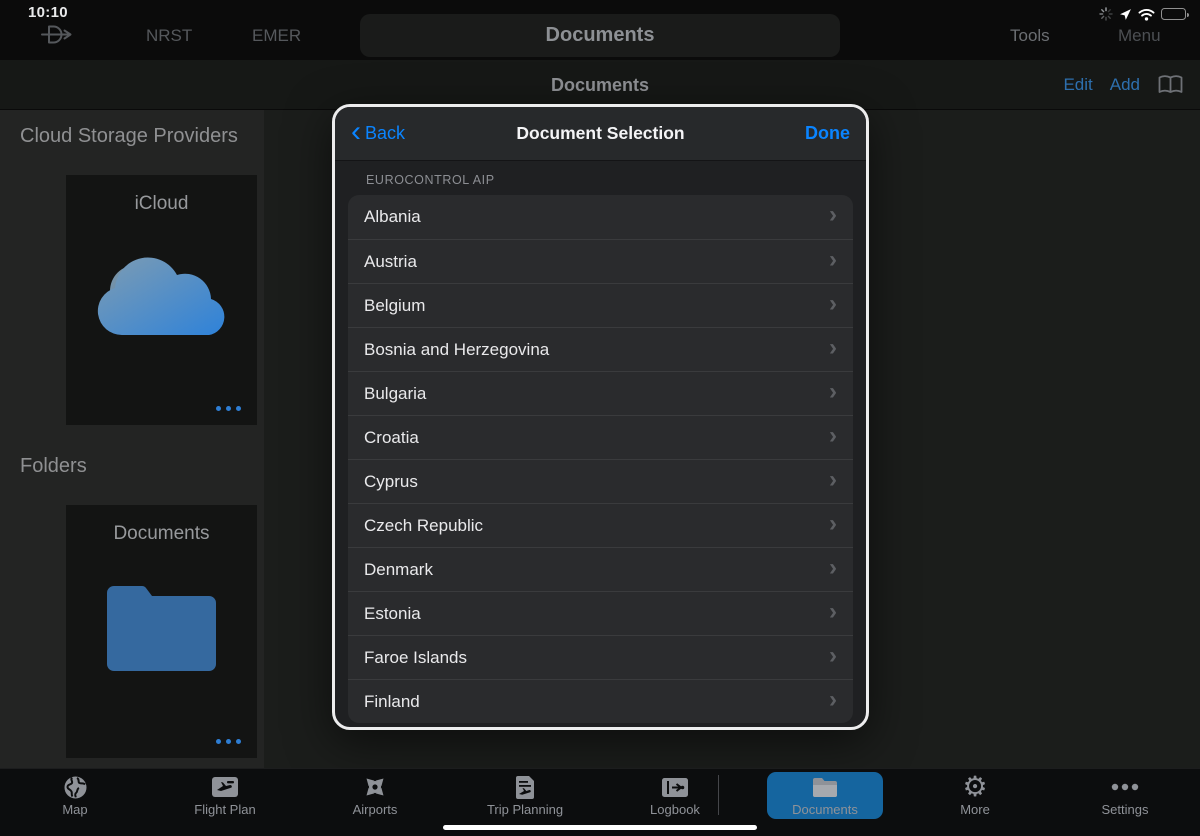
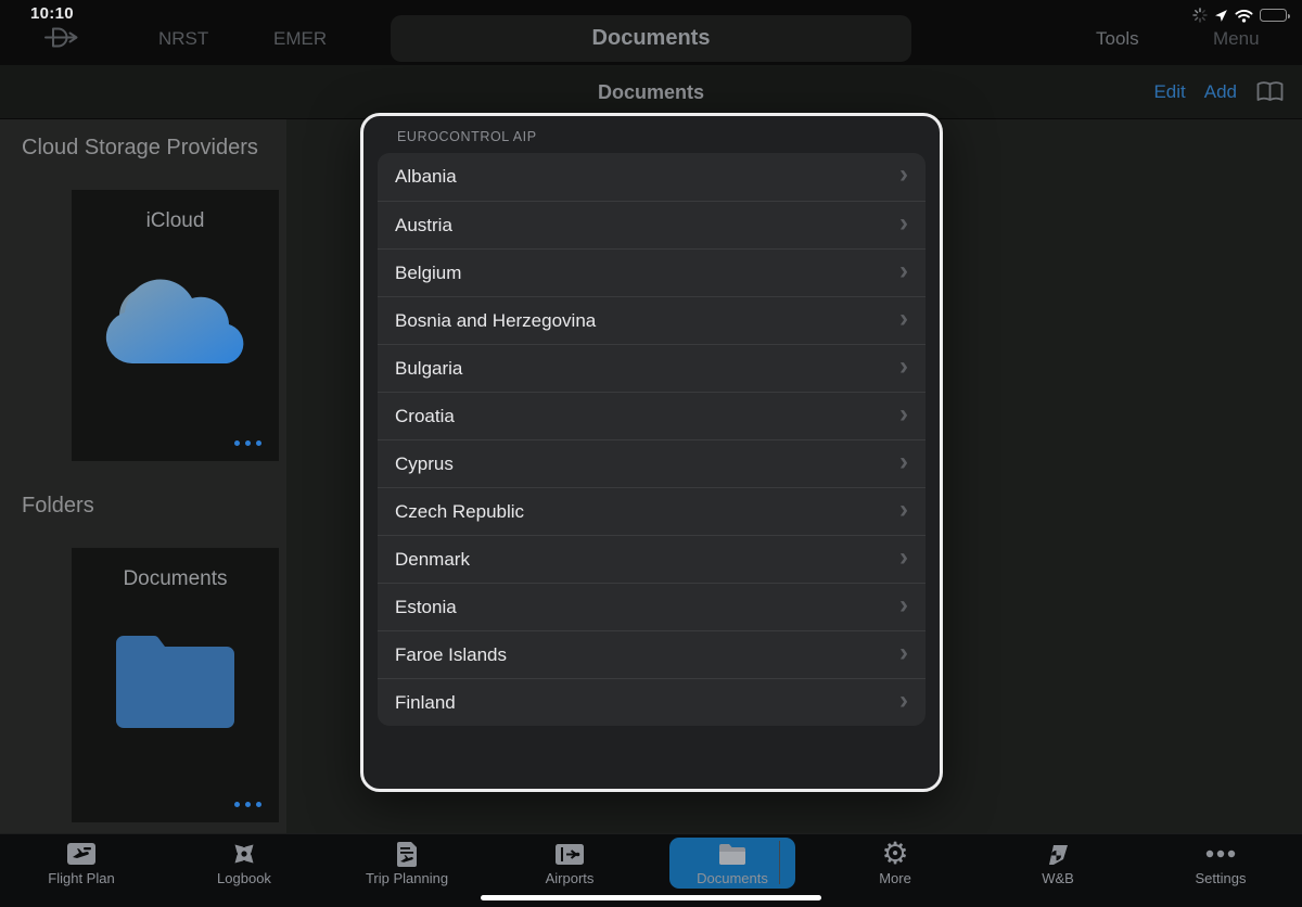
  10:10
  NRST
  EMER
  Documents
  Tools
  Menu
  Documents
  Edit
  Add
  Cloud Storage Providers
  iCloud
  Folders
  Documents
- ‹
- Back
- Document Selection
- Done
  EUROCONTROL AIP
  Albania
  ›
  Austria
  ›
  Belgium
  ›
  Bosnia and Herzegovina
  ›
  Bulgaria
  ›
  Croatia
  ›
  Cyprus
  ›
  Czech Republic
  ›
  Denmark
  ›
  Estonia
  ›
  Faroe Islands
  ›
  Finland
  ›
- Map
  Flight Plan
- Airports
+ Logbook
  Trip Planning
- Logbook
+ Airports
  Documents
  ⚙
  More
+ W&B
  Settings
